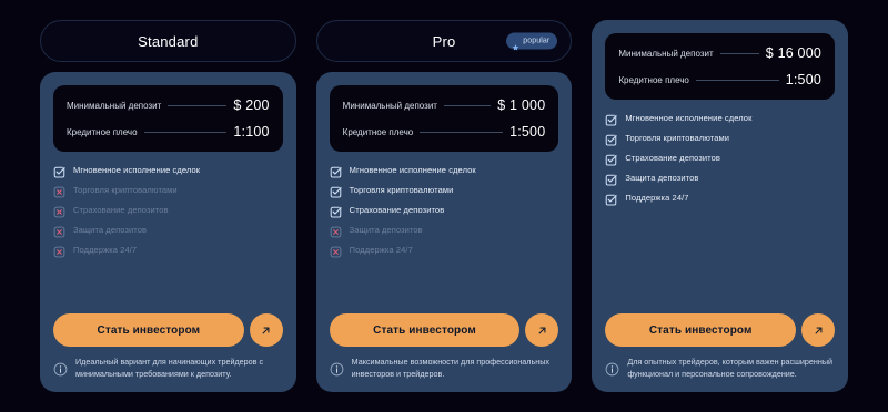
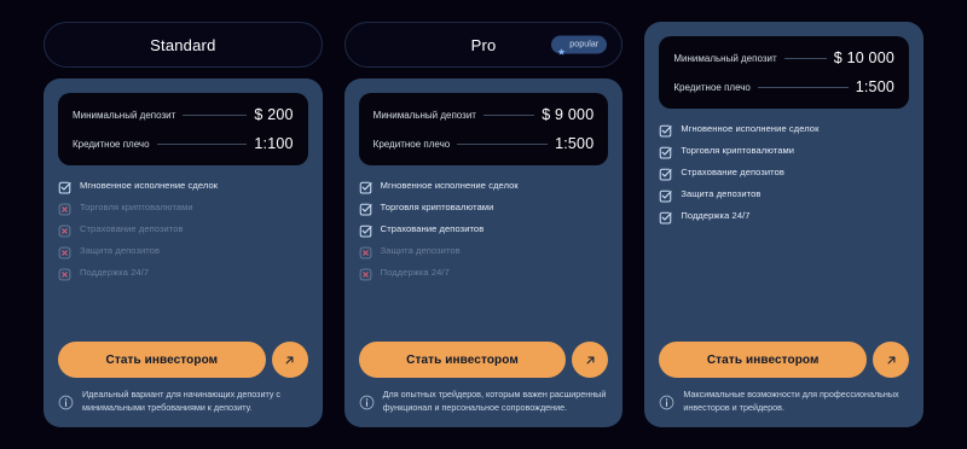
  Standard
  Минимальный депозит
  $ 200
  Кредитное плечо
  1:100
  Мгновенное исполнение сделок
  Торговля криптовалютами
  Страхование депозитов
  Защита депозитов
  Поддержка 24/7
  Стать инвестором
- Идеальный вариант для начинающих трейдеров с минимальными требованиями к депозиту.
+ Идеальный вариант для начинающих депозиту с минимальными требованиями к депозиту.
  Pro
  Минимальный депозит
- $ 1 000
+ $ 9 000
  Кредитное плечо
  1:500
  Мгновенное исполнение сделок
  Торговля криптовалютами
  Страхование депозитов
  Защита депозитов
  Поддержка 24/7
  Стать инвестором
- Максимальные возможности для профессиональных инвесторов и трейдеров.
+ Для опытных трейдеров, которым важен расширенный функционал и персональное сопровождение.
  Минимальный депозит
- $ 16 000
+ $ 10 000
  Кредитное плечо
  1:500
  Мгновенное исполнение сделок
  Торговля криптовалютами
  Страхование депозитов
  Защита депозитов
  Поддержка 24/7
  Стать инвестором
- Для опытных трейдеров, которым важен расширенный функционал и персональное сопровождение.
+ Максимальные возможности для профессиональных инвесторов и трейдеров.
